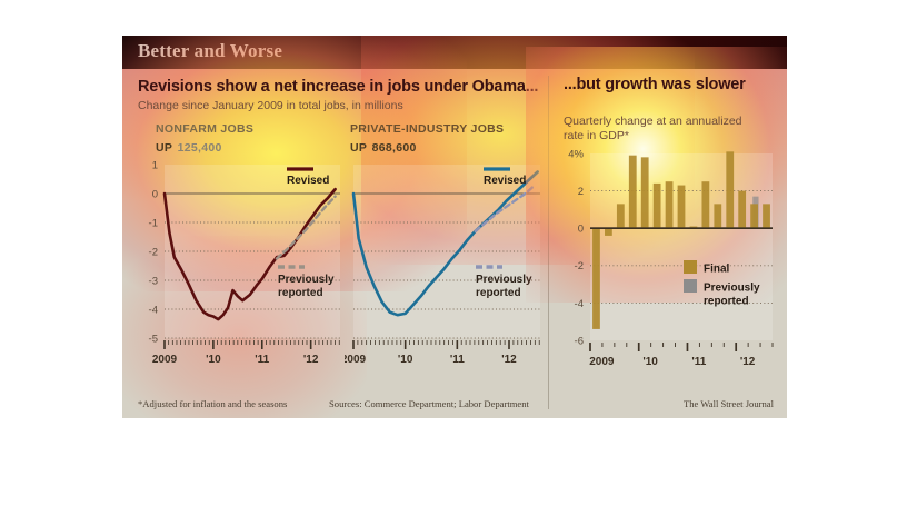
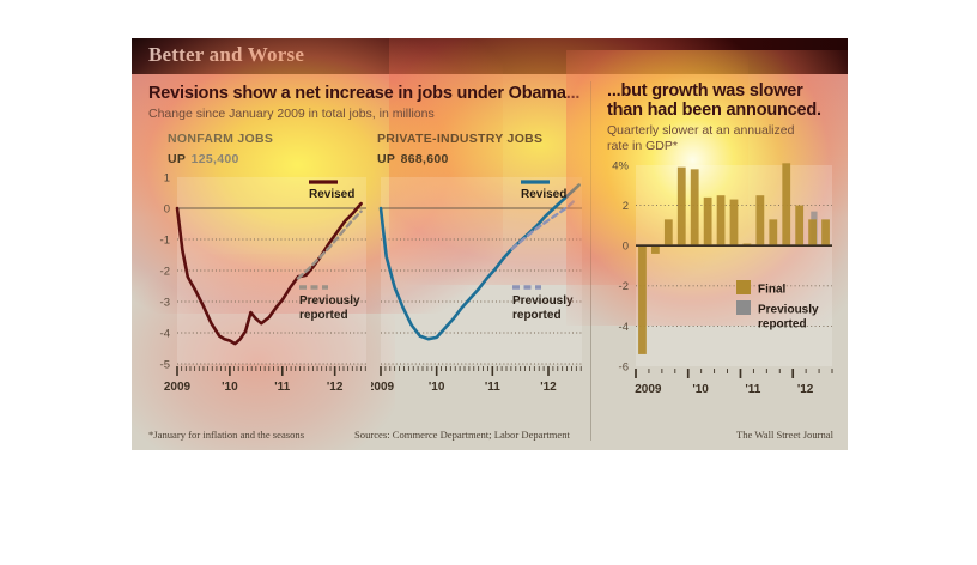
  Revisions show a net increase in jobs under Obama
  Change since January 2009 in total jobs, in millions
  NONFARM JOBS
  UP 125,400
  PRIVATE-INDUSTRY JOBS
  UP 868,600
  1
  0
  -1
  -2
  -3
  -4
  -5
  2009
  '10
  '11
  '12
  Revised
  Previously
  reported
  2009
  '10
  '11
  '12
  Revised
  Previousl
  reported
  ...but growth was slower
+ than had been announced.
- Quarterly change at an annualized
+ Quarterly slower at an annualized
  rate in GDP*
  4%
  2
  0
  -2
  -4
  -6
  2009
  '10
  '11
  '12
  Final
  Previously
  reported
- *Adjusted for inflation and the seasons
+ *January for inflation and the seasons
  Sources: Commerce Department; Labor Department
  The Wall Street Journal
